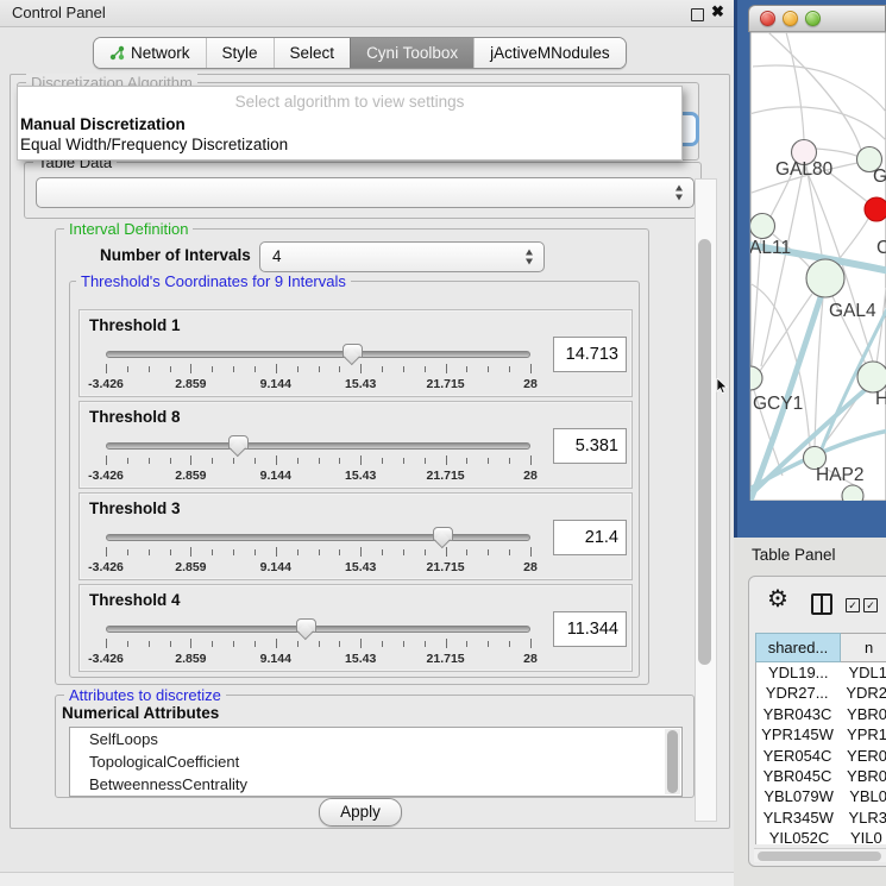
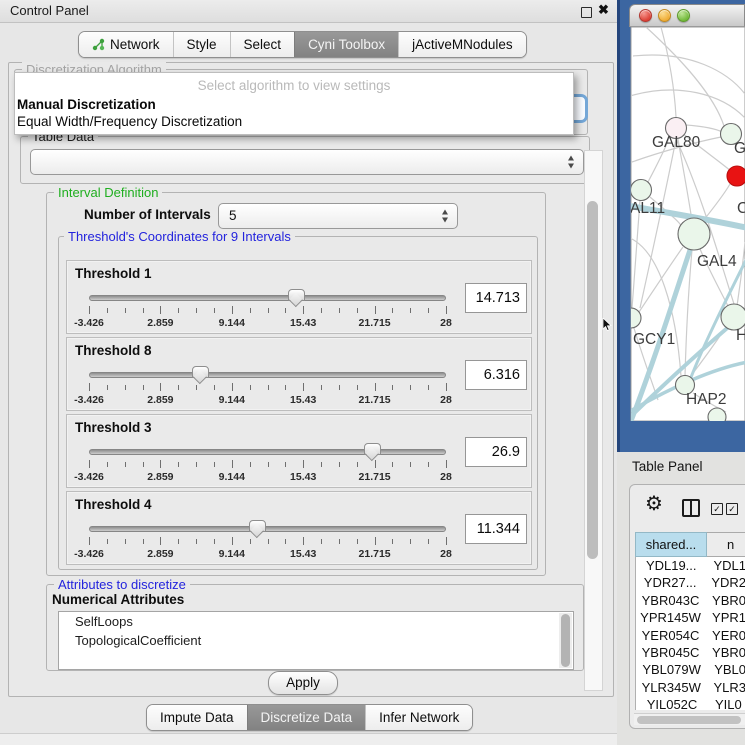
  Control Panel
  ✖
  Network
  Style
  Select
  Cyni Toolbox
  jActiveMNodules
  Discretization Algorithm
  Select algorithm to view settings
  Manual Discretization
  Equal Width/Frequency Discretization
  Table Data
  Interval Definition
  Number of Intervals
- 4
+ 5
  Threshold's Coordinates for 9 Intervals
  Threshold 1
  -3.426
  2.859
  9.144
  15.43
  21.715
  28
  14.713
  Threshold 8
  -3.426
  2.859
  9.144
  15.43
  21.715
  28
- 5.381
+ 6.316
  Threshold 3
  -3.426
  2.859
  9.144
  15.43
  21.715
  28
- 21.4
+ 26.9
  Threshold 4
  -3.426
  2.859
  9.144
  15.43
  21.715
  28
  11.344
  Attributes to discretize
  Numerical Attributes
  SelfLoops
  TopologicalCoefficient
- BetweennessCentrality
  Apply
+ Impute Data
+ Discretize Data
+ Infer Network
  GAL80
  C
  AL11
  GAL4
  GCY1
  HAP2
  Table Panel
  ⚙
  ✓
  ✓
  shared...
  n
  YDL19...
  YDL1
  YDR27...
  YDR2
  YBR043C
  YBR0
  YPR145W
  YPR1
  YER054C
  YER0
  YBR045C
  YBR0
  YBL079W
  YBL0
  YLR345W
  YLR3
  YIL052C
  YIL0
